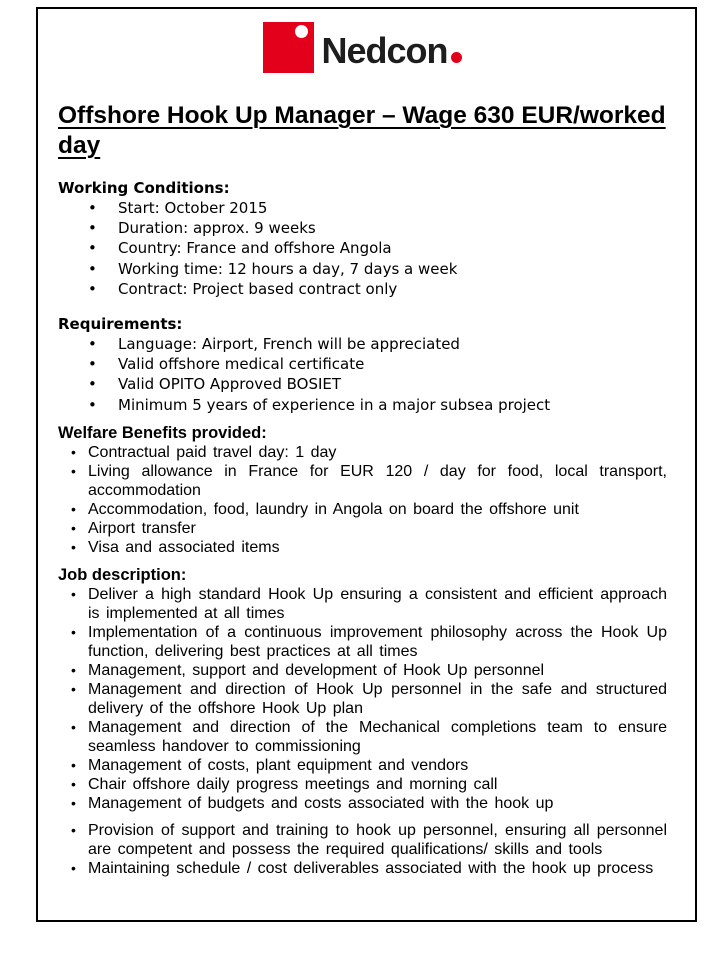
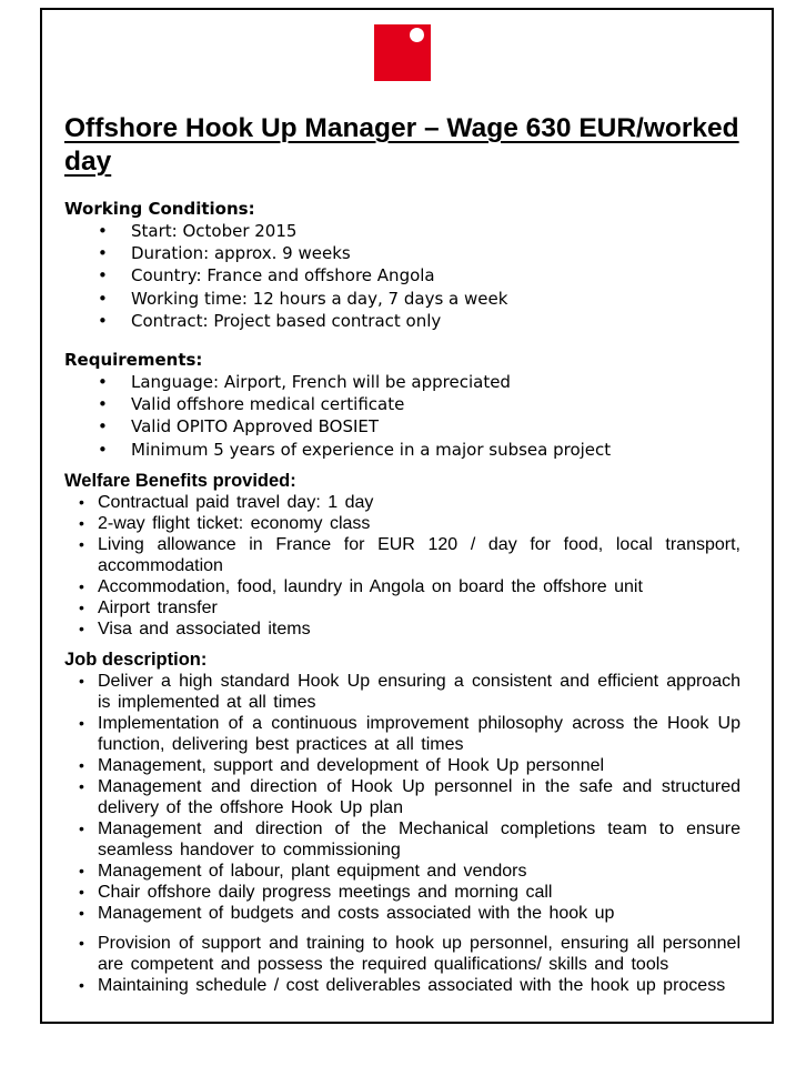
- Nedcon
  Offshore Hook Up Manager – Wage 630 EUR/worked
  day
  Working Conditions:
  Start: October 2015
  Duration: approx. 9 weeks
  Country: France and offshore Angola
  Working time: 12 hours a day, 7 days a week
  Contract: Project based contract only
  Requirements:
  Language: Airport, French will be appreciated
  Valid offshore medical certificate
  Valid OPITO Approved BOSIET
  Minimum 5 years of experience in a major subsea project
  Welfare Benefits provided:
  Contractual paid travel day: 1 day
+ 2-way flight ticket: economy class
  Living allowance in France for EUR 120 / day for food, local transport, accommodation
  Accommodation, food, laundry in Angola on board the offshore unit
  Airport transfer
  Visa and associated items
  Job description:
  Deliver a high standard Hook Up ensuring a consistent and efficient approach is implemented at all times
  Implementation of a continuous improvement philosophy across the Hook Up function, delivering best practices at all times
  Management, support and development of Hook Up personnel
  Management and direction of Hook Up personnel in the safe and structured delivery of the offshore Hook Up plan
  Management and direction of the Mechanical completions team to ensure seamless handover to commissioning
- Management of costs, plant equipment and vendors
+ Management of labour, plant equipment and vendors
  Chair offshore daily progress meetings and morning call
  Management of budgets and costs associated with the hook up
  Provision of support and training to hook up personnel, ensuring all personnel are competent and possess the required qualifications/ skills and tools
  Maintaining schedule / cost deliverables associated with the hook up process
